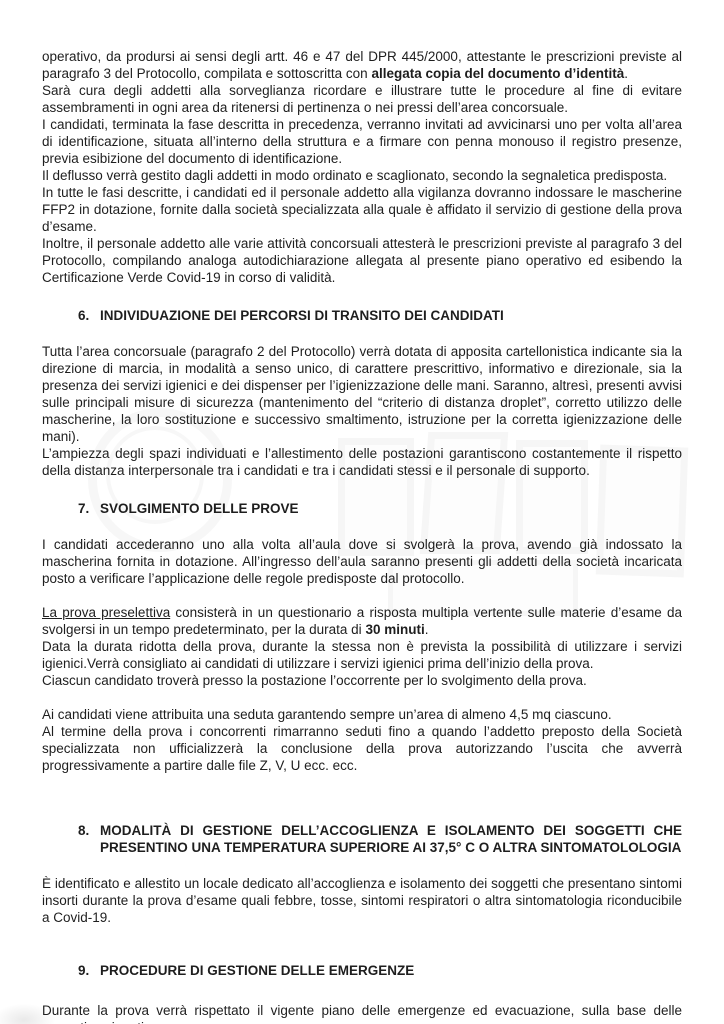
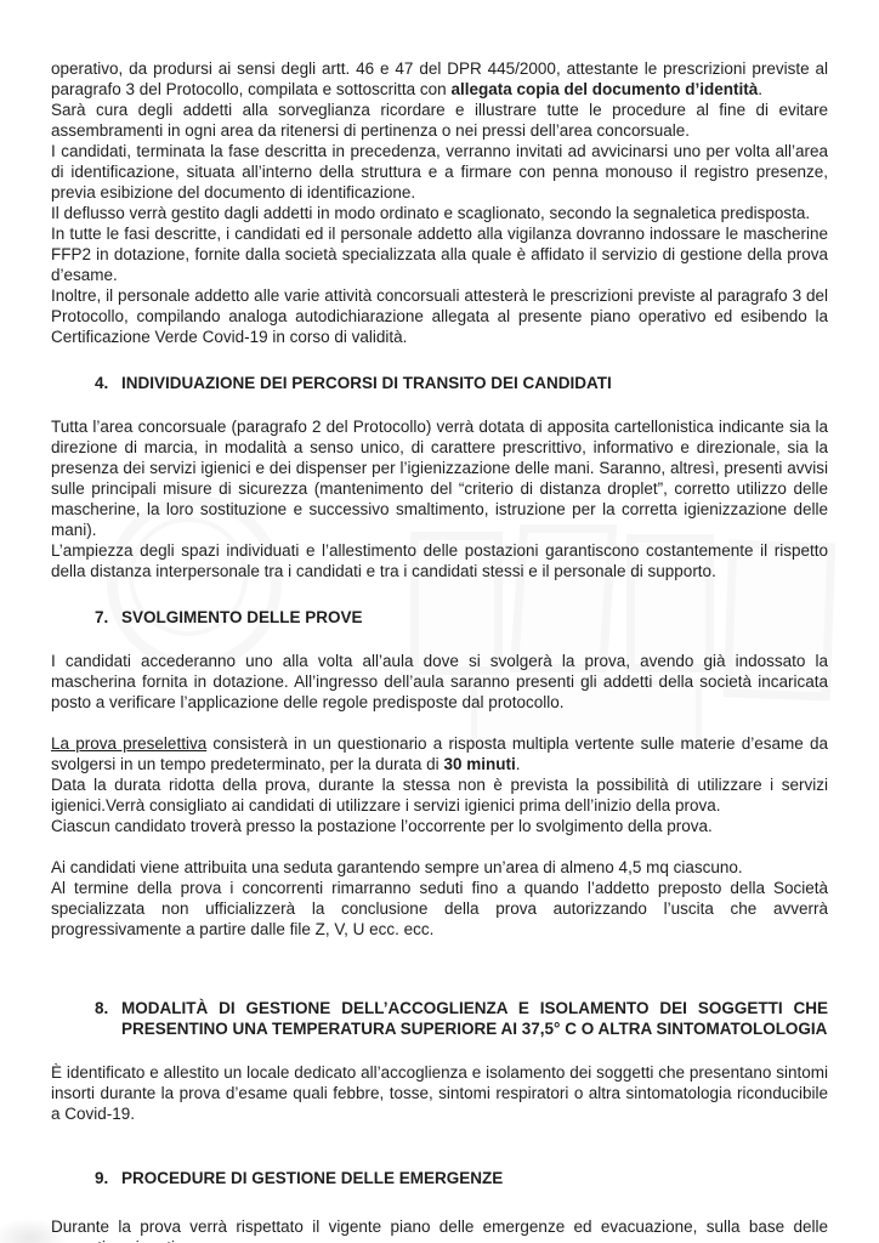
  operativo, da prodursi ai sensi degli artt. 46 e 47 del DPR 445/2000, attestante le prescrizioni previste al paragrafo 3 del Protocollo, compilata e sottoscritta con allegata copia del documento d’identità.
  Sarà cura degli addetti alla sorveglianza ricordare e illustrare tutte le procedure al fine di evitare assembramenti in ogni area da ritenersi di pertinenza o nei pressi dell’area concorsuale.
  I candidati, terminata la fase descritta in precedenza, verranno invitati ad avvicinarsi uno per volta all’area di identificazione, situata all’interno della struttura e a firmare con penna monouso il registro presenze, previa esibizione del documento di identificazione.
  Il deflusso verrà gestito dagli addetti in modo ordinato e scaglionato, secondo la segnaletica predisposta.
  In tutte le fasi descritte, i candidati ed il personale addetto alla vigilanza dovranno indossare le mascherine FFP2 in dotazione, fornite dalla società specializzata alla quale è affidato il servizio di gestione della prova d’esame.
  Inoltre, il personale addetto alle varie attività concorsuali attesterà le prescrizioni previste al paragrafo 3 del Protocollo, compilando analoga autodichiarazione allegata al presente piano operativo ed esibendo la Certificazione Verde Covid-19 in corso di validità.
- 6.
+ 4.
  INDIVIDUAZIONE DEI PERCORSI DI TRANSITO DEI CANDIDATI
  Tutta l’area concorsuale (paragrafo 2 del Protocollo) verrà dotata di apposita cartellonistica indicante sia la direzione di marcia, in modalità a senso unico, di carattere prescrittivo, informativo e direzionale, sia la presenza dei servizi igienici e dei dispenser per l’igienizzazione delle mani. Saranno, altresì, presenti avvisi sulle principali misure di sicurezza (mantenimento del “criterio di distanza droplet”, corretto utilizzo delle mascherine, la loro sostituzione e successivo smaltimento, istruzione per la corretta igienizzazione delle mani).
  L’ampiezza degli spazi individuati e l’allestimento delle postazioni garantiscono costantemente il rispetto della distanza interpersonale tra i candidati e tra i candidati stessi e il personale di supporto.
  7.
  SVOLGIMENTO DELLE PROVE
  I candidati accederanno uno alla volta all’aula dove si svolgerà la prova, avendo già indossato la mascherina fornita in dotazione. All’ingresso dell’aula saranno presenti gli addetti della società incaricata posto a verificare l’applicazione delle regole predisposte dal protocollo.
  La prova preselettiva consisterà in un questionario a risposta multipla vertente sulle materie d’esame da svolgersi in un tempo predeterminato, per la durata di 30 minuti.
  Data la durata ridotta della prova, durante la stessa non è prevista la possibilità di utilizzare i servizi igienici.Verrà consigliato ai candidati di utilizzare i servizi igienici prima dell’inizio della prova.
  Ciascun candidato troverà presso la postazione l’occorrente per lo svolgimento della prova.
  Ai candidati viene attribuita una seduta garantendo sempre un’area di almeno 4,5 mq ciascuno.
  Al termine della prova i concorrenti rimarranno seduti fino a quando l’addetto preposto della Società specializzata non ufficializzerà la conclusione della prova autorizzando l’uscita che avverrà progressivamente a partire dalle file Z, V, U ecc. ecc.
  8.
  MODALITÀ DI GESTIONE DELL’ACCOGLIENZA E ISOLAMENTO DEI SOGGETTI CHE PRESENTINO UNA TEMPERATURA SUPERIORE AI 37,5° C O ALTRA SINTOMATOLOLOGIA
  È identificato e allestito un locale dedicato all’accoglienza e isolamento dei soggetti che presentano sintomi insorti durante la prova d’esame quali febbre, tosse, sintomi respiratori o altra sintomatologia riconducibile a Covid-19.
  9.
  PROCEDURE DI GESTIONE DELLE EMERGENZE
  Durante la prova verrà rispettato il vigente piano delle emergenze ed evacuazione, sulla base delle
